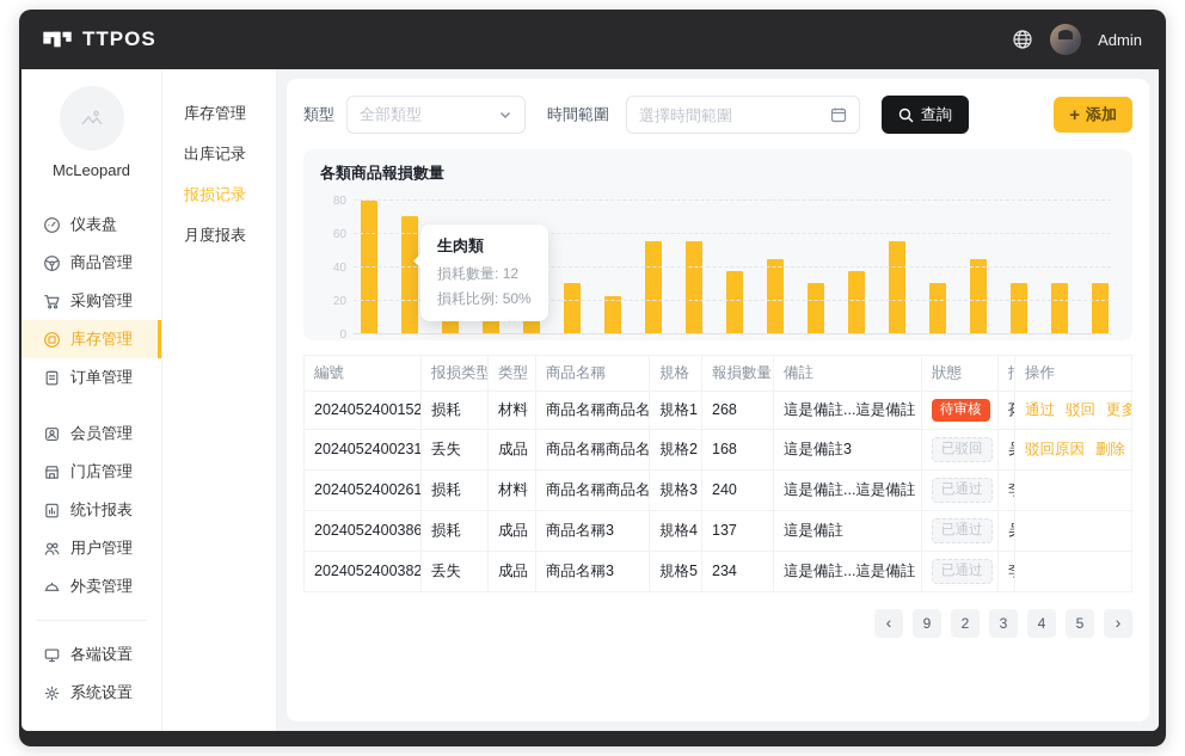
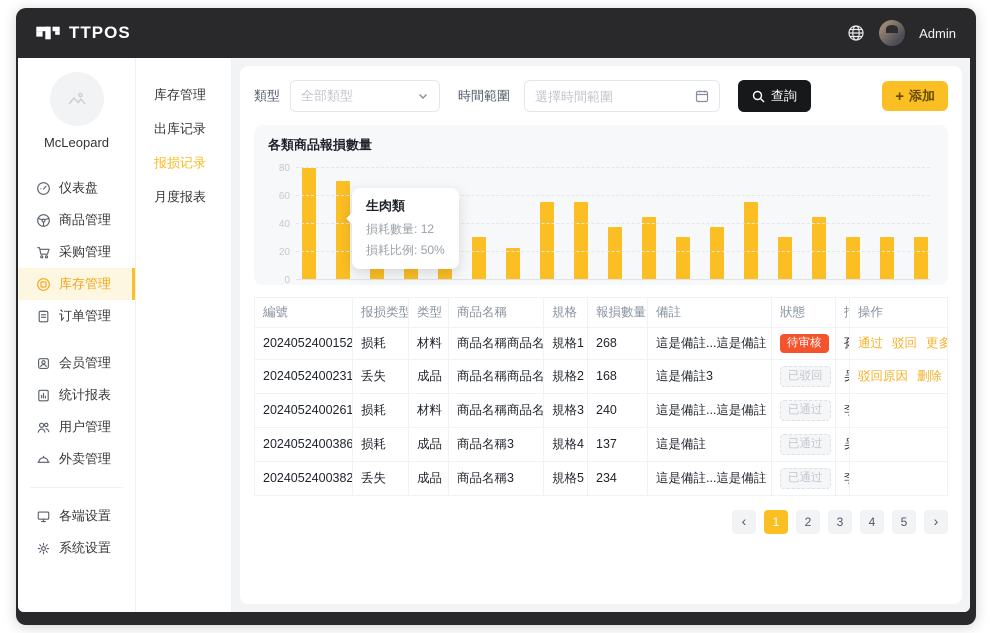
  TTPOS
  Admin
  McLeopard
  仪表盘
  商品管理
  采购管理
  库存管理
  订单管理
  会员管理
- 门店管理
  统计报表
  用户管理
  外卖管理
  各端设置
  系统设置
  库存管理
  出库记录
  报损记录
  月度报表
  類型
  全部類型
  時間範圍
  選擇時間範圍
  查詢
  +
  添加
  各類商品報損數量
  生肉類
  損耗數量: 12
  損耗比例: 50%
  0
  20
  40
  60
  80
  編號	报损类型	类型	商品名稱	規格	報損數量	備註	狀態		操作
  2024052400152	损耗	材料	商品名稱商品名	規格1	268	這是備註...這是備註	待审核		通过 驳回 更多
  2024052400231	丢失	成品	商品名稱商品名	規格2	168	這是備註3	已驳回		驳回原因 删除
  2024052400261	损耗	材料	商品名稱商品名	規格3	240	這是備註...這是備註	已通过
  2024052400386	损耗	成品	商品名稱3	規格4	137	這是備註	已通过
  2024052400382	丢失	成品	商品名稱3	規格5	234	這是備註...這是備註	已通过
  ‹
- 9
+ 1
  2
  3
  4
  5
  ›
